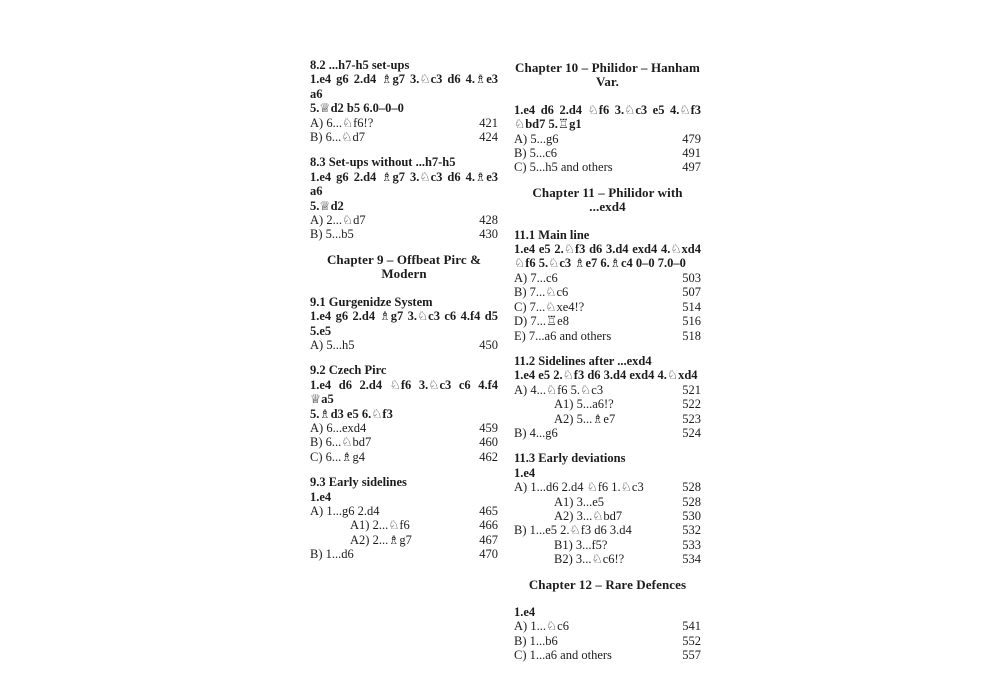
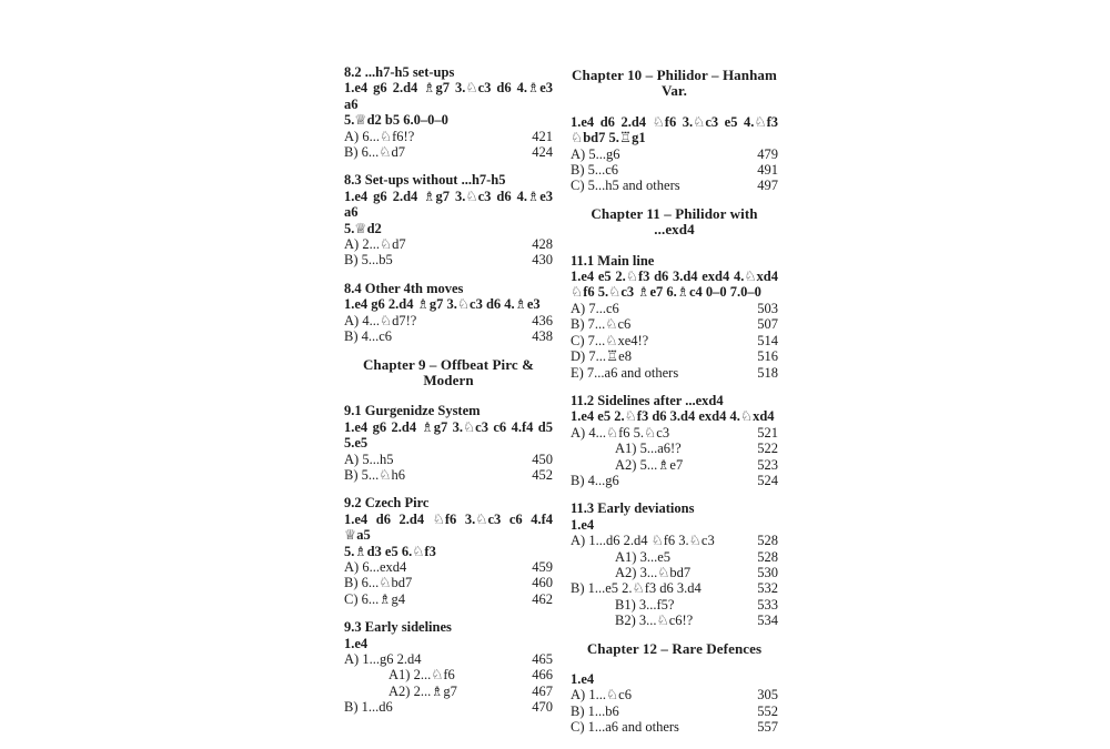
  8.2 ...h7-h5 set-ups
  1.e4 g6 2.d4 ♗g7 3.♘c3 d6 4.♗e3 a6
  5.♕d2 b5 6.0–0–0
  A) 6...♘f6!?
  421
  B) 6...♘d7
  424
  8.3 Set-ups without ...h7-h5
  1.e4 g6 2.d4 ♗g7 3.♘c3 d6 4.♗e3 a6
  5.♕d2
  A) 2...♘d7
  428
  B) 5...b5
  430
+ 8.4 Other 4th moves
+ 1.e4 g6 2.d4 ♗g7 3.♘c3 d6 4.♗e3
+ A) 4...♘d7!?
+ 436
+ B) 4...c6
+ 438
  Chapter 9 – Offbeat Pirc & Modern
  9.1 Gurgenidze System
  1.e4 g6 2.d4 ♗g7 3.♘c3 c6 4.f4 d5
  5.e5
  A) 5...h5
  450
+ B) 5...♘h6
+ 452
  9.2 Czech Pirc
  1.e4 d6 2.d4 ♘f6 3.♘c3 c6 4.f4 ♕a5
  5.♗d3 e5 6.♘f3
  A) 6...exd4
  459
  B) 6...♘bd7
  460
  C) 6...♗g4
  462
  9.3 Early sidelines
  1.e4
  A) 1...g6 2.d4
  465
  A1) 2...♘f6
  466
  A2) 2...♗g7
  467
  B) 1...d6
  470
  Chapter 10 – Philidor – Hanham Var.
  1.e4 d6 2.d4 ♘f6 3.♘c3 e5 4.♘f3
  ♘bd7 5.♖g1
  A) 5...g6
  479
  B) 5...c6
  491
  C) 5...h5 and others
  497
  Chapter 11 – Philidor with ...exd4
  11.1 Main line
  1.e4 e5 2.♘f3 d6 3.d4 exd4 4.♘xd4
  ♘f6 5.♘c3 ♗e7 6.♗c4 0–0 7.0–0
  A) 7...c6
  503
  B) 7...♘c6
  507
  C) 7...♘xe4!?
  514
  D) 7...♖e8
  516
  E) 7...a6 and others
  518
  11.2 Sidelines after ...exd4
  1.e4 e5 2.♘f3 d6 3.d4 exd4 4.♘xd4
  A) 4...♘f6 5.♘c3
  521
  A1) 5...a6!?
  522
  A2) 5...♗e7
  523
  B) 4...g6
  524
  11.3 Early deviations
  1.e4
- A) 1...d6 2.d4 ♘f6 1.♘c3
+ A) 1...d6 2.d4 ♘f6 3.♘c3
  528
  A1) 3...e5
  528
  A2) 3...♘bd7
  530
  B) 1...e5 2.♘f3 d6 3.d4
  532
  B1) 3...f5?
  533
  B2) 3...♘c6!?
  534
  Chapter 12 – Rare Defences
  1.e4
  A) 1...♘c6
- 541
+ 305
  B) 1...b6
  552
  C) 1...a6 and others
  557
